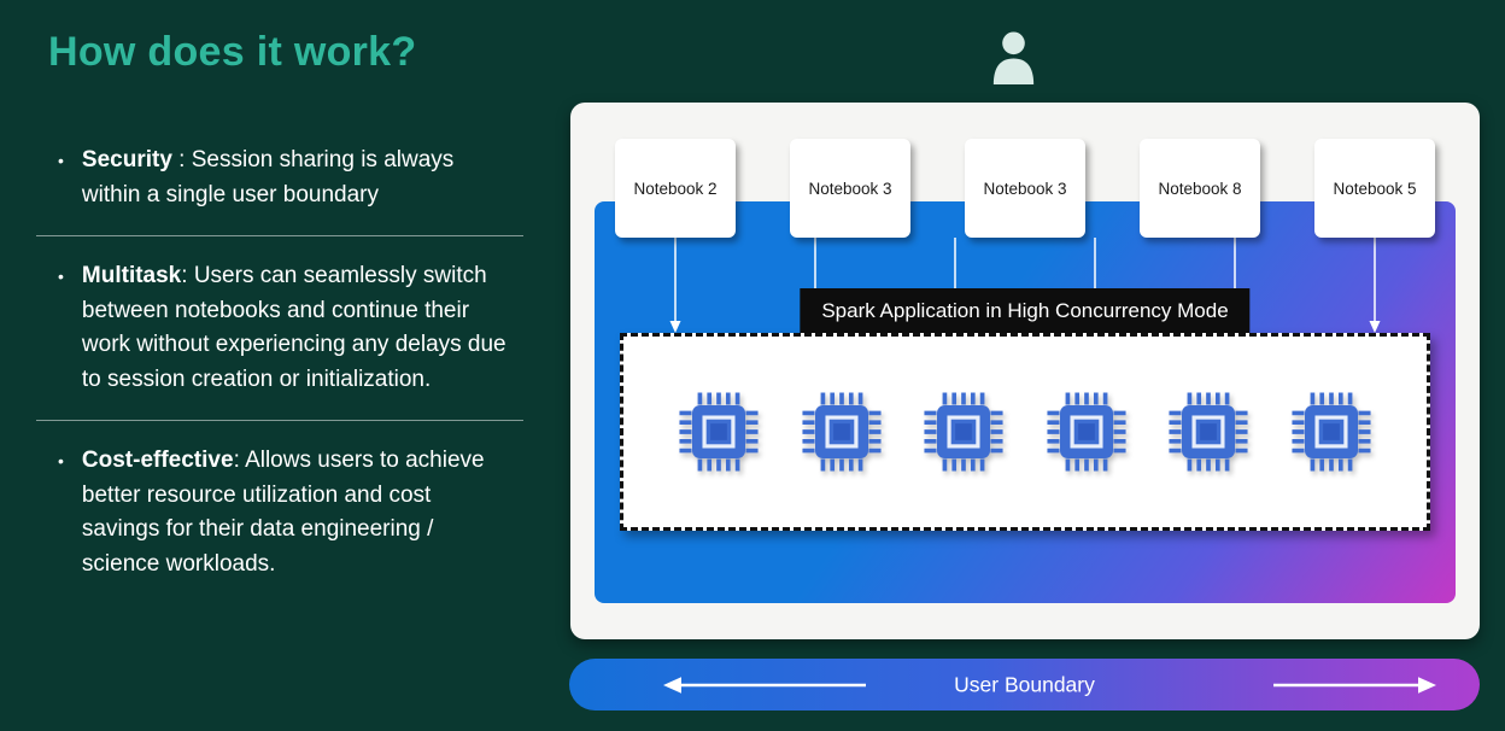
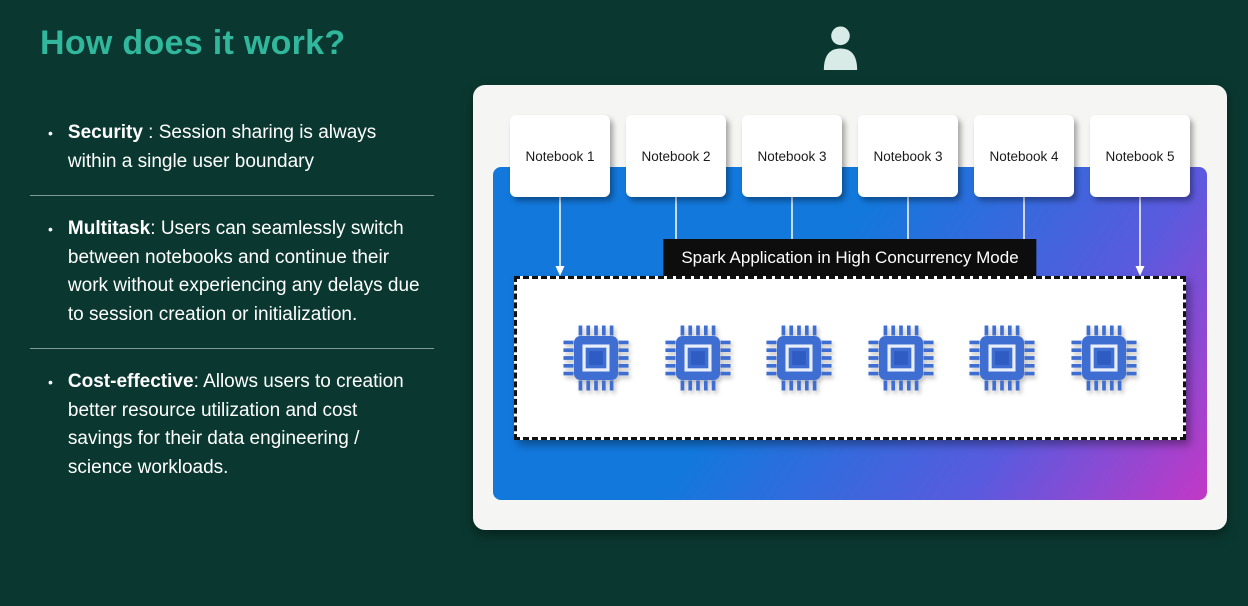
  How does it work?
  •
  Security : Session sharing is always within a single user boundary
  •
  Multitask: Users can seamlessly switch between notebooks and continue their work without experiencing any delays due to session creation or initialization.
  •
- Cost-effective: Allows users to achieve better resource utilization and cost savings for their data engineering / science workloads.
+ Cost-effective: Allows users to creation better resource utilization and cost savings for their data engineering / science workloads.
+ Notebook 1
  Notebook 2
  Notebook 3
  Notebook 3
- Notebook 8
+ Notebook 4
  Notebook 5
  Spark Application in High Concurrency Mode
- User Boundary
